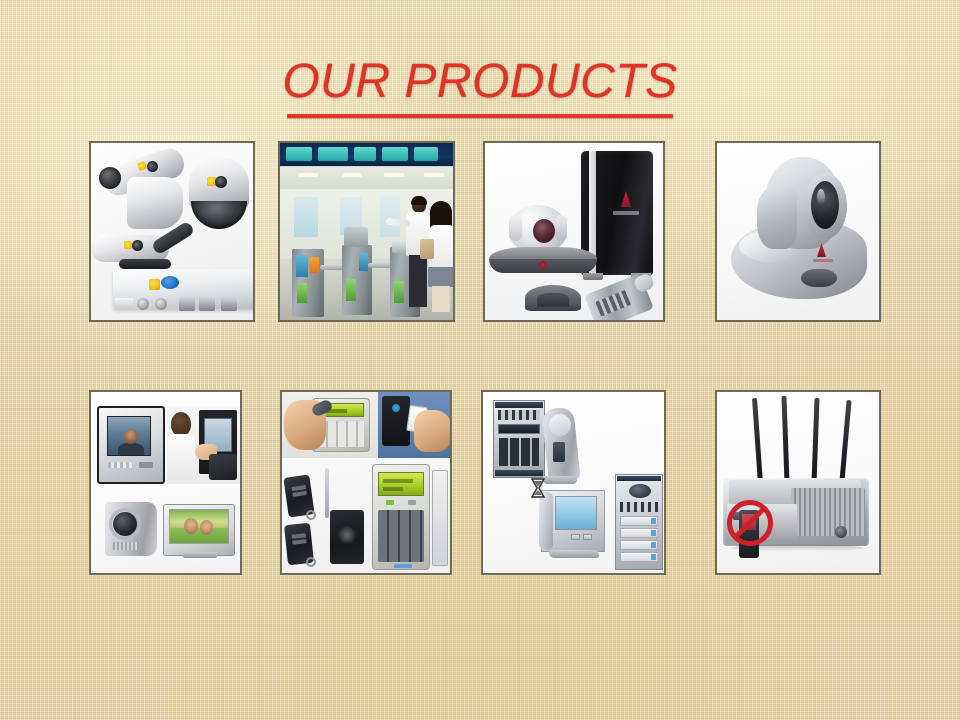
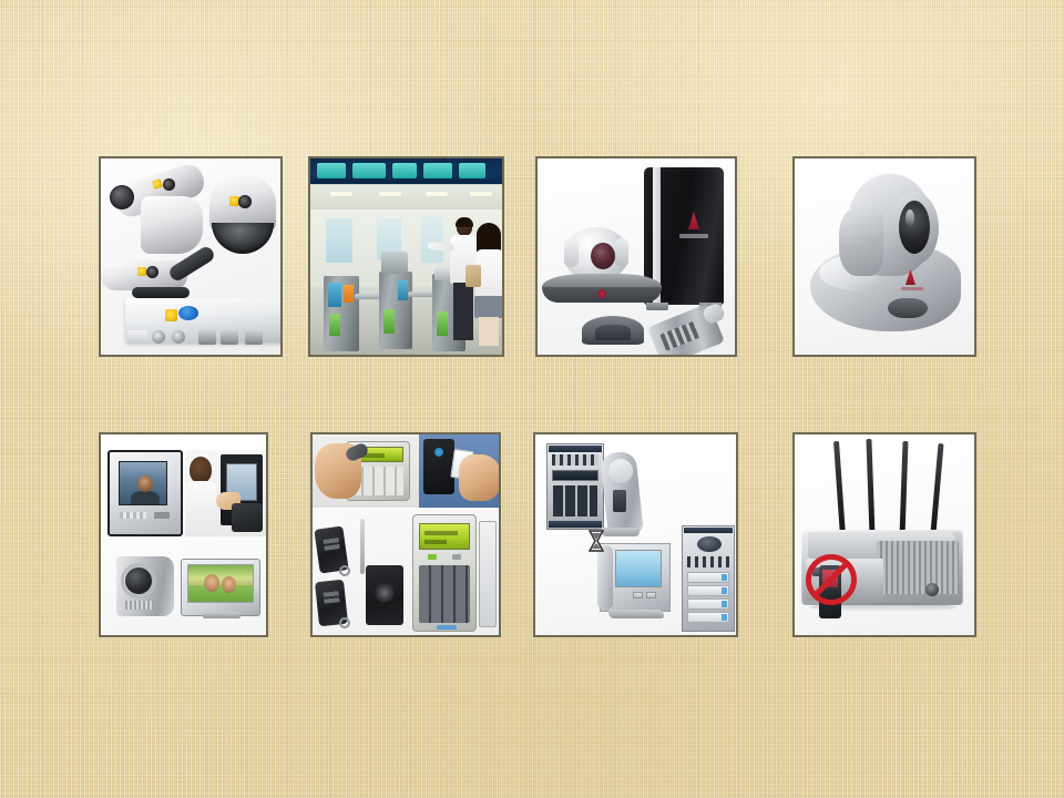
- OUR PRODUCTS
